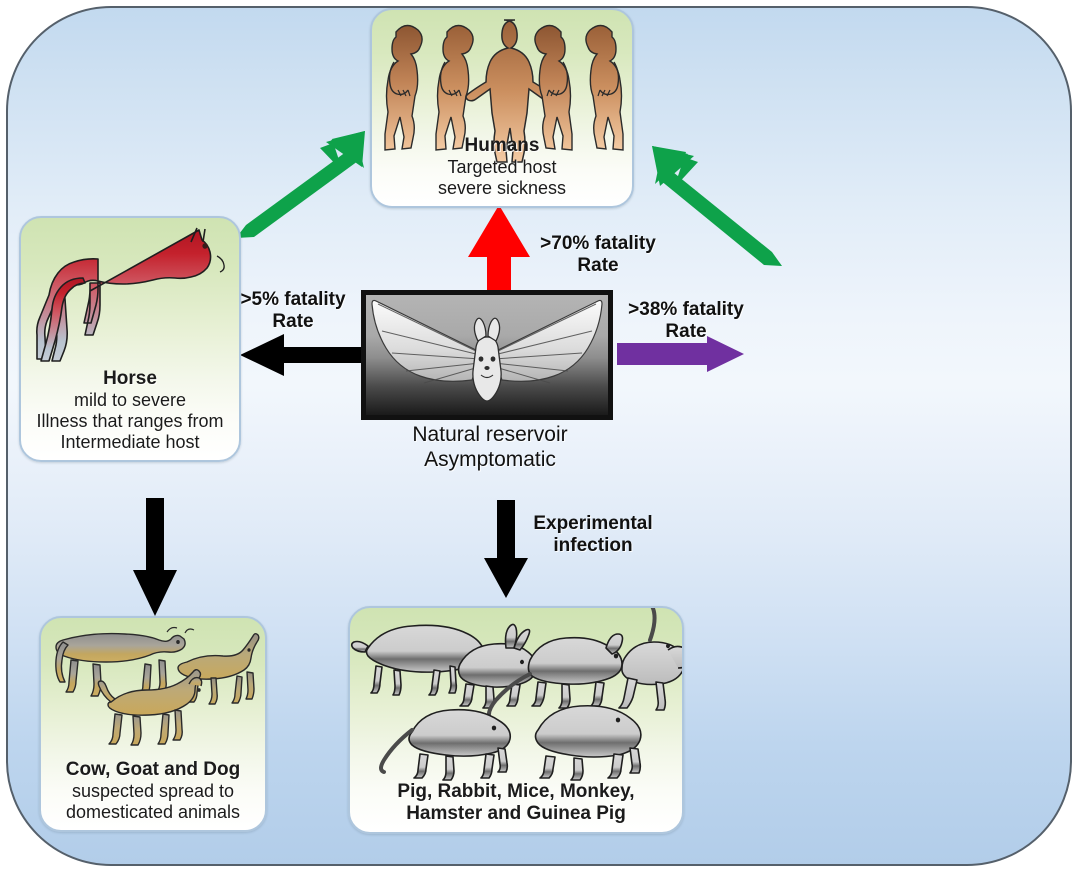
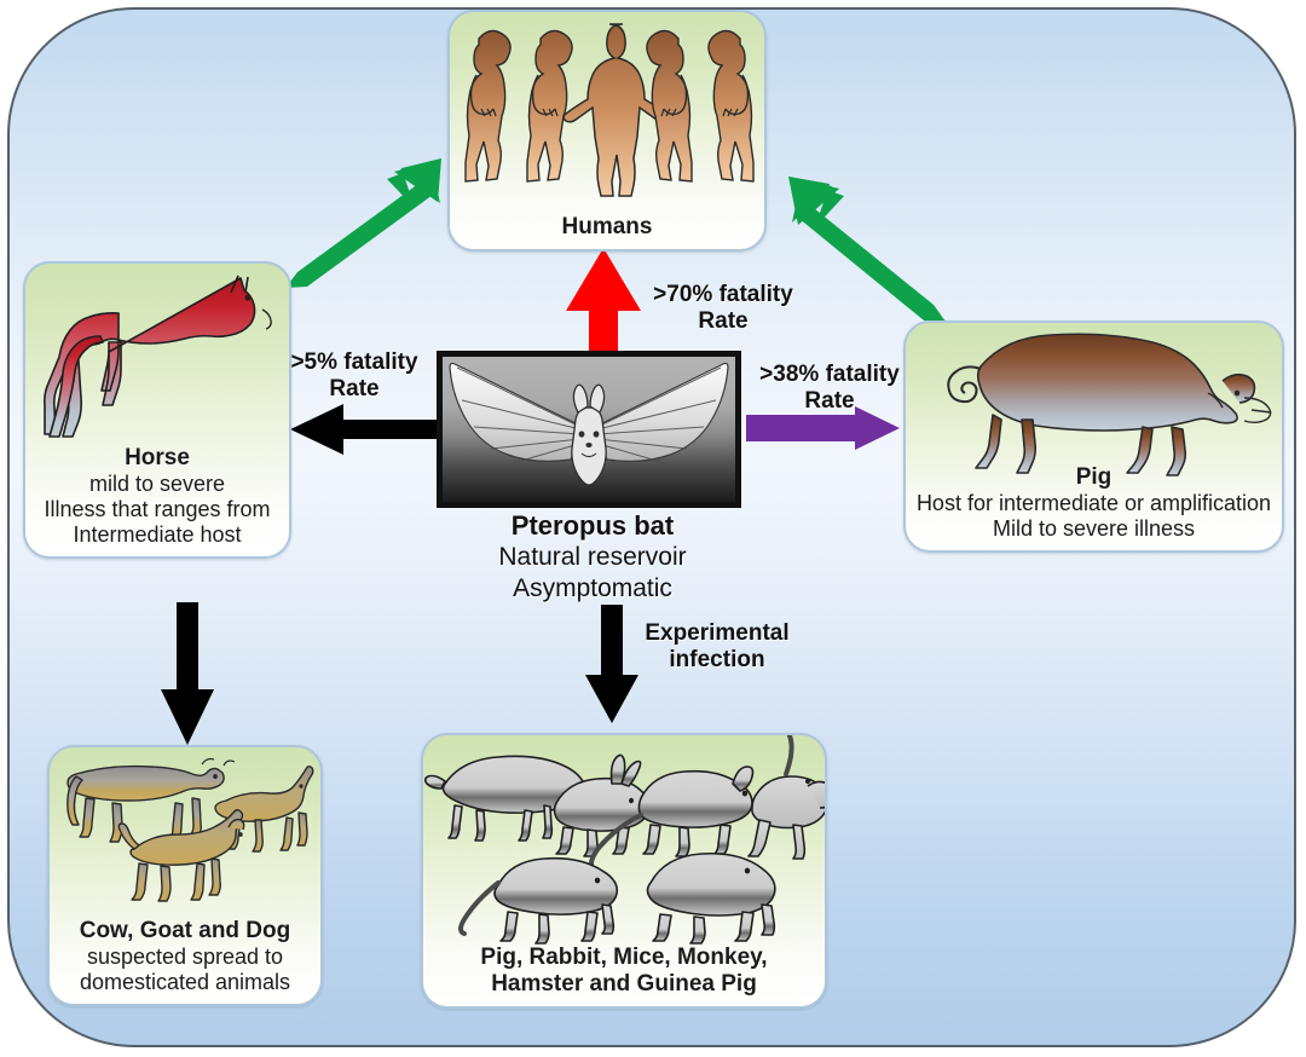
  >70% fatality
  Rate
  >5% fatality
  Rate
  >38% fatality
  Rate
  Experimental
  infection
  Humans
- Targeted host
- severe sickness
  Horse
  mild to severe
  Illness that ranges from
  Intermediate host
+ Pig
+ Host for intermediate or amplification
+ Mild to severe illness
+ Pteropus bat
  Natural reservoir
  Asymptomatic
  Cow, Goat and Dog
  suspected spread to
  domesticated animals
  Pig, Rabbit, Mice, Monkey,
  Hamster and Guinea Pig
